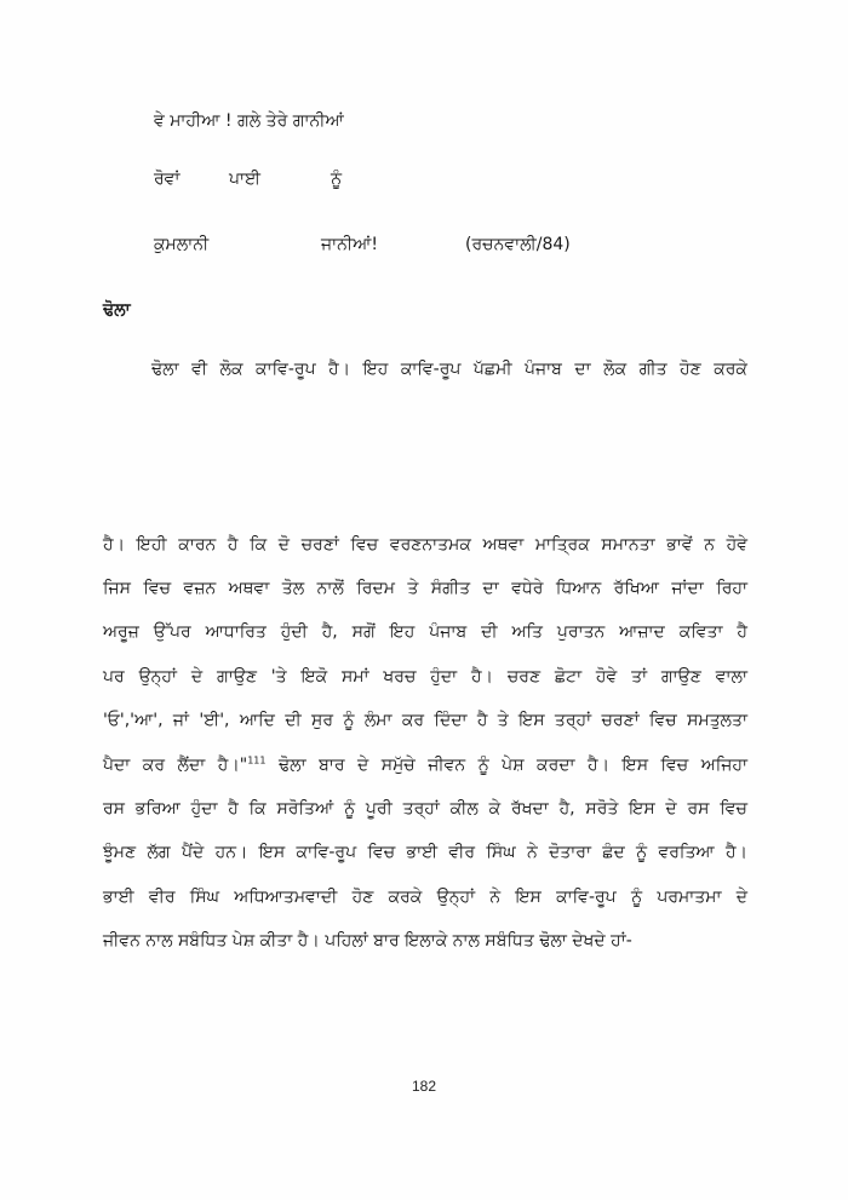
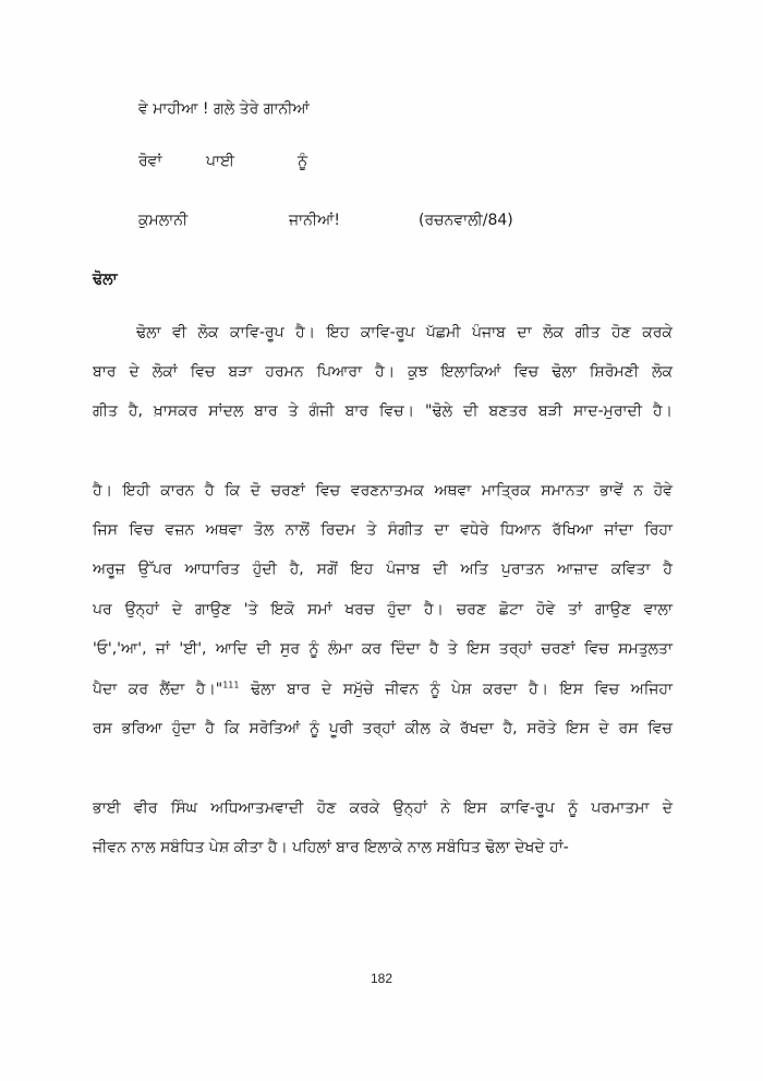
  ਵੇ ਮਾਹੀਆ ! ਗਲੇ ਤੇਰੇ ਗਾਨੀਆਂ
  ਰੋਵਾਂ
  ਪਾਈ
  ਨੂੰ
  ਕੁਮਲਾਨੀ
  ਜਾਨੀਆਂ!
  (ਰਚਨਵਾਲੀ/84)
  ਢੋਲਾ
  ਢੋਲਾ ਵੀ ਲੋਕ ਕਾਵਿ-ਰੂਪ ਹੈ। ਇਹ ਕਾਵਿ-ਰੂਪ ਪੱਛਮੀ ਪੰਜਾਬ ਦਾ ਲੋਕ ਗੀਤ ਹੋਣ ਕਰਕੇ
+ ਬਾਰ ਦੇ ਲੋਕਾਂ ਵਿਚ ਬੜਾ ਹਰਮਨ ਪਿਆਰਾ ਹੈ। ਕੁਝ ਇਲਾਕਿਆਂ ਵਿਚ ਢੋਲਾ ਸ਼ਿਰੋਮਣੀ ਲੋਕ
+ ਗੀਤ ਹੈ, ਖ਼ਾਸਕਰ ਸਾਂਦਲ ਬਾਰ ਤੇ ਗੰਜੀ ਬਾਰ ਵਿਚ। "ਢੋਲੇ ਦੀ ਬਣਤਰ ਬੜੀ ਸਾਦ-ਮੁਰਾਦੀ ਹੈ।
  ਹੈ। ਇਹੀ ਕਾਰਨ ਹੈ ਕਿ ਦੋ ਚਰਣਾਂ ਵਿਚ ਵਰਣਨਾਤਮਕ ਅਥਵਾ ਮਾਤ੍ਰਿਕ ਸਮਾਨਤਾ ਭਾਵੇਂ ਨ ਹੋਵੇ
  ਜਿਸ ਵਿਚ ਵਜ਼ਨ ਅਥਵਾ ਤੋਲ ਨਾਲੋਂ ਰਿਦਮ ਤੇ ਸੰਗੀਤ ਦਾ ਵਧੇਰੇ ਧਿਆਨ ਰੱਖਿਆ ਜਾਂਦਾ ਰਿਹਾ
  ਅਰੂਜ਼ ਉੱਪਰ ਆਧਾਰਿਤ ਹੁੰਦੀ ਹੈ, ਸਗੋਂ ਇਹ ਪੰਜਾਬ ਦੀ ਅਤਿ ਪੁਰਾਤਨ ਆਜ਼ਾਦ ਕਵਿਤਾ ਹੈ
  ਪਰ ਉਨ੍ਹਾਂ ਦੇ ਗਾਉਣ 'ਤੇ ਇਕੋ ਸਮਾਂ ਖਰਚ ਹੁੰਦਾ ਹੈ। ਚਰਣ ਛੋਟਾ ਹੋਵੇ ਤਾਂ ਗਾਉਣ ਵਾਲਾ
  'ਓ','ਆ', ਜਾਂ 'ਈ', ਆਦਿ ਦੀ ਸੁਰ ਨੂੰ ਲੰਮਾ ਕਰ ਦਿੰਦਾ ਹੈ ਤੇ ਇਸ ਤਰ੍ਹਾਂ ਚਰਣਾਂ ਵਿਚ ਸਮਤੁਲਤਾ
  ਪੈਦਾ ਕਰ ਲੈਂਦਾ ਹੈ।"111 ਢੋਲਾ ਬਾਰ ਦੇ ਸਮੁੱਚੇ ਜੀਵਨ ਨੂੰ ਪੇਸ਼ ਕਰਦਾ ਹੈ। ਇਸ ਵਿਚ ਅਜਿਹਾ
  ਰਸ ਭਰਿਆ ਹੁੰਦਾ ਹੈ ਕਿ ਸਰੋਤਿਆਂ ਨੂੰ ਪੂਰੀ ਤਰ੍ਹਾਂ ਕੀਲ ਕੇ ਰੱਖਦਾ ਹੈ, ਸਰੋਤੇ ਇਸ ਦੇ ਰਸ ਵਿਚ
- ਝੂੰਮਣ ਲੱਗ ਪੈਂਦੇ ਹਨ। ਇਸ ਕਾਵਿ-ਰੂਪ ਵਿਚ ਭਾਈ ਵੀਰ ਸਿੰਘ ਨੇ ਦੋਤਾਰਾ ਛੰਦ ਨੂੰ ਵਰਤਿਆ ਹੈ।
  ਭਾਈ ਵੀਰ ਸਿੰਘ ਅਧਿਆਤਮਵਾਦੀ ਹੋਣ ਕਰਕੇ ਉਨ੍ਹਾਂ ਨੇ ਇਸ ਕਾਵਿ-ਰੂਪ ਨੂੰ ਪਰਮਾਤਮਾ ਦੇ
  ਜੀਵਨ ਨਾਲ ਸਬੰਧਿਤ ਪੇਸ਼ ਕੀਤਾ ਹੈ। ਪਹਿਲਾਂ ਬਾਰ ਇਲਾਕੇ ਨਾਲ ਸਬੰਧਿਤ ਢੋਲਾ ਦੇਖਦੇ ਹਾਂ-
  182
